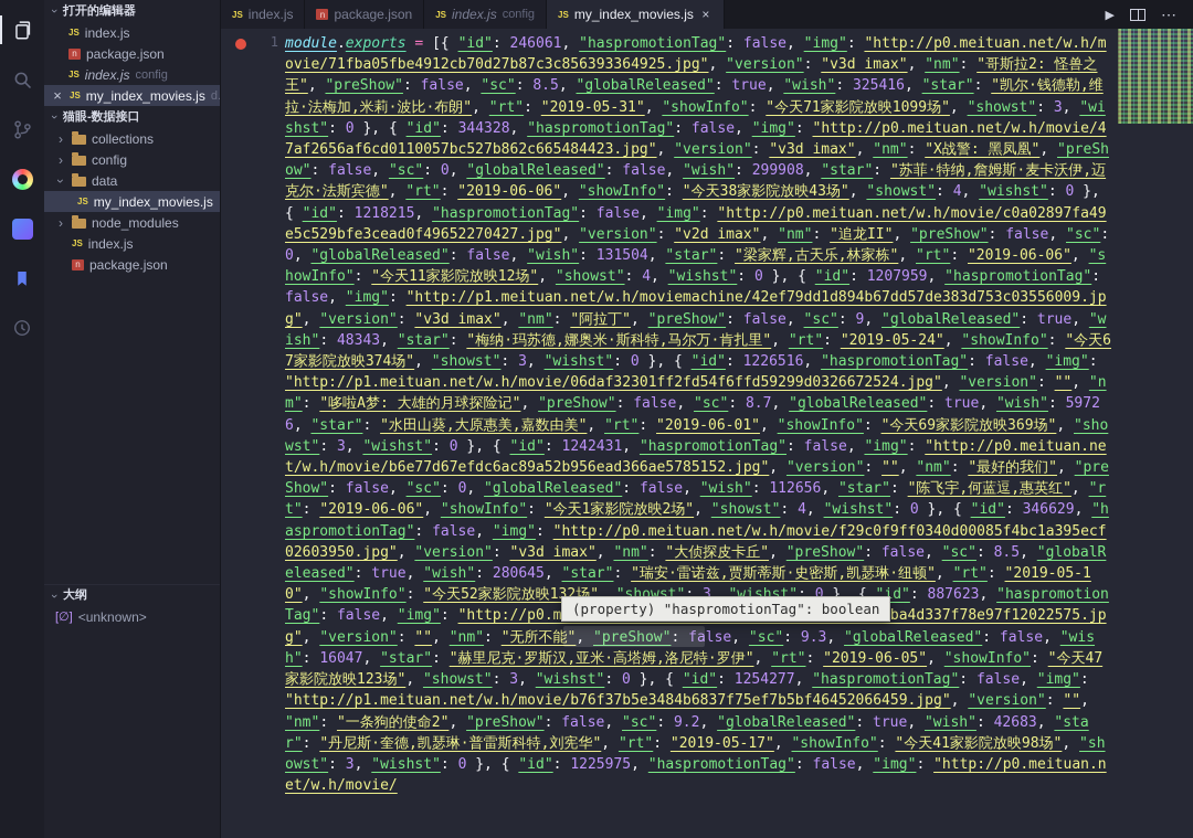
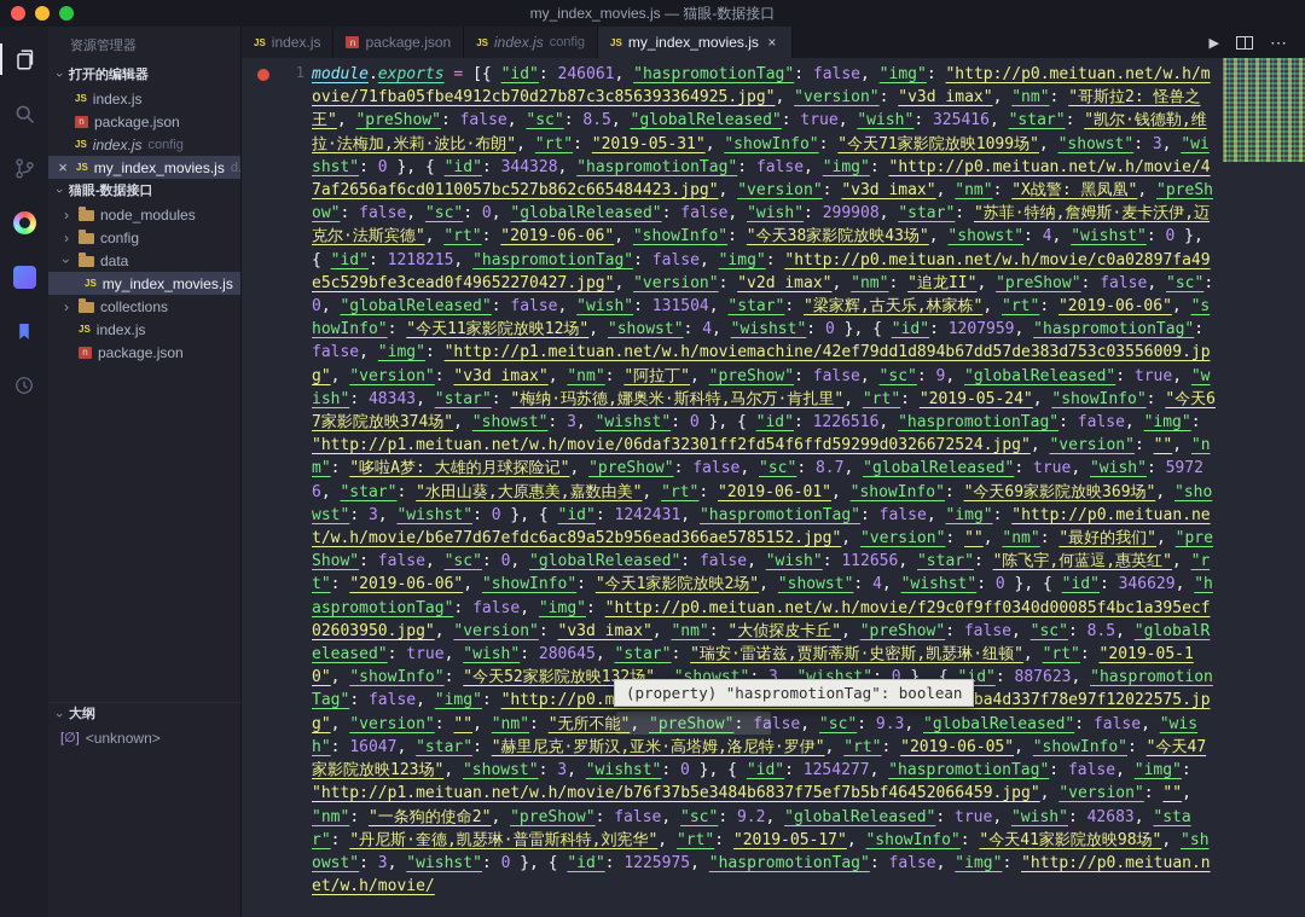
+ my_index_movies.js — 猫眼-数据接口
+ 资源管理器
  打开的编辑器
  JS
  index.js
  n
  package.json
  JS
  index.js
  config
  ×
  JS
  my_index_movies.js
  猫眼-数据接口
  ›
- collections
+ node_modules
  ›
  config
  data
  JS
  my_index_movies.js
  ›
- node_modules
+ collections
  JS
  index.js
  n
  package.json
  大纲
  [∅]
  <unknown>
  JS
  index.js
  n
  package.json
  JS
  index.js
  config
  JS
  my_index_movies.js
  ×
  ▶
  ⋯
  1
  module.exports = [{ "id": 246061, "haspromotionTag": false, "img": "http://p0.meituan.net/w.h/movie/71fba05fbe4912cb70d27b87c3c856393364925.jpg", "version": "v3d imax", "nm": "哥斯拉2: 怪兽之王", "preShow": false, "sc": 8.5, "globalReleased": true, "wish": 325416, "star": "凯尔·钱德勒,维拉·法梅加,米莉·波比·布朗", "rt": "2019-05-31", "showInfo": "今天71家影院放映1099场", "showst": 3, "wishst": 0 }, { "id": 344328, "haspromotionTag": false, "img": "http://p0.meituan.net/w.h/movie/47af2656af6cd0110057bc527b862c665484423.jpg", "version": "v3d imax", "nm": "X战警: 黑凤凰", "preShow": false, "sc": 0, "globalReleased": false, "wish": 299908, "star": "苏菲·特纳,詹姆斯·麦卡沃伊,迈克尔·法斯宾德", "rt": "2019-06-06", "showInfo": "今天38家影院放映43场", "showst": 4, "wishst": 0 }, { "id": 1218215, "haspromotionTag": false, "img": "http://p0.meituan.net/w.h/movie/c0a02897fa49e5c529bfe3cead0f49652270427.jpg", "version": "v2d imax", "nm": "追龙II", "preShow": false, "sc": 0, "globalReleased": false, "wish": 131504, "star": "梁家辉,古天乐,林家栋", "rt": "2019-06-06", "showInfo": "今天11家影院放映12场", "showst": 4, "wishst": 0 }, { "id": 1207959, "haspromotionTag": false, "img": "http://p1.meituan.net/w.h/moviemachine/42ef79dd1d894b67dd57de383d753c03556009.jpg", "version": "v3d imax", "nm": "阿拉丁", "preShow": false, "sc": 9, "globalReleased": true, "wish": 48343, "star": "梅纳·玛苏德,娜奥米·斯科特,马尔万·肯扎里", "rt": "2019-05-24", "showInfo": "今天67家影院放映374场", "showst": 3, "wishst": 0 }, { "id": 1226516, "haspromotionTag": false, "img": "http://p1.meituan.net/w.h/movie/06daf32301ff2fd54f6ffd59299d0326672524.jpg", "version": "", "nm": "哆啦A梦: 大雄的月球探险记", "preShow": false, "sc": 8.7, "globalReleased": true, "wish": 59726, "star": "水田山葵,大原惠美,嘉数由美", "rt": "2019-06-01", "showInfo": "今天69家影院放映369场", "showst": 3, "wishst": 0 }, { "id": 1242431, "haspromotionTag": false, "img": "http://p0.meituan.net/w.h/movie/b6e77d67efdc6ac89a52b956ead366ae5785152.jpg", "version": "", "nm": "最好的我们", "preShow": false, "sc": 0, "globalReleased": false, "wish": 112656, "star": "陈飞宇,何蓝逗,惠英红", "rt": "2019-06-06", "showInfo": "今天1家影院放映2场", "showst": 4, "wishst": 0 }, { "id": 346629, "haspromotionTag": false, "img": "http://p0.meituan.net/w.h/movie/f29c0f9ff0340d00085f4bc1a395ecf02603950.jpg", "version": "v3d imax", "nm": "大侦探皮卡丘", "preShow": false, "sc": 8.5, "globalReleased": true, "wish": 280645, "star": "瑞安·雷诺兹,贾斯蒂斯·史密斯,凯瑟琳·纽顿", "rt": "2019-05-10", "showInfo": "今天52家影院放映132场", "showst": 3, "wishst": 0 }, { "id": 887623, "haspromotionTag": false, "img": "http://p0.mba4d337f78e97f12022575.jpg", "version": "", "nm": "无所不能", "preShow": false, "sc": 9.3, "globalReleased": false, "wish": 16047, "star": "赫里尼克·罗斯汉,亚米·高塔姆,洛尼特·罗伊", "rt": "2019-06-05", "showInfo": "今天47家影院放映123场", "showst": 3, "wishst": 0 }, { "id": 1254277, "haspromotionTag": false, "img": "http://p1.meituan.net/w.h/movie/b76f37b5e3484b6837f75ef7b5bf46452066459.jpg", "version": "", "nm": "一条狗的使命2", "preShow": false, "sc": 9.2, "globalReleased": true, "wish": 42683, "star": "丹尼斯·奎德,凯瑟琳·普雷斯科特,刘宪华", "rt": "2019-05-17", "showInfo": "今天41家影院放映98场", "showst": 3, "wishst": 0 }, { "id": 1225975, "haspromotionTag": false, "img": "http://p0.meituan.net/w.h/movie/
  (property) "haspromotionTag": boolean
